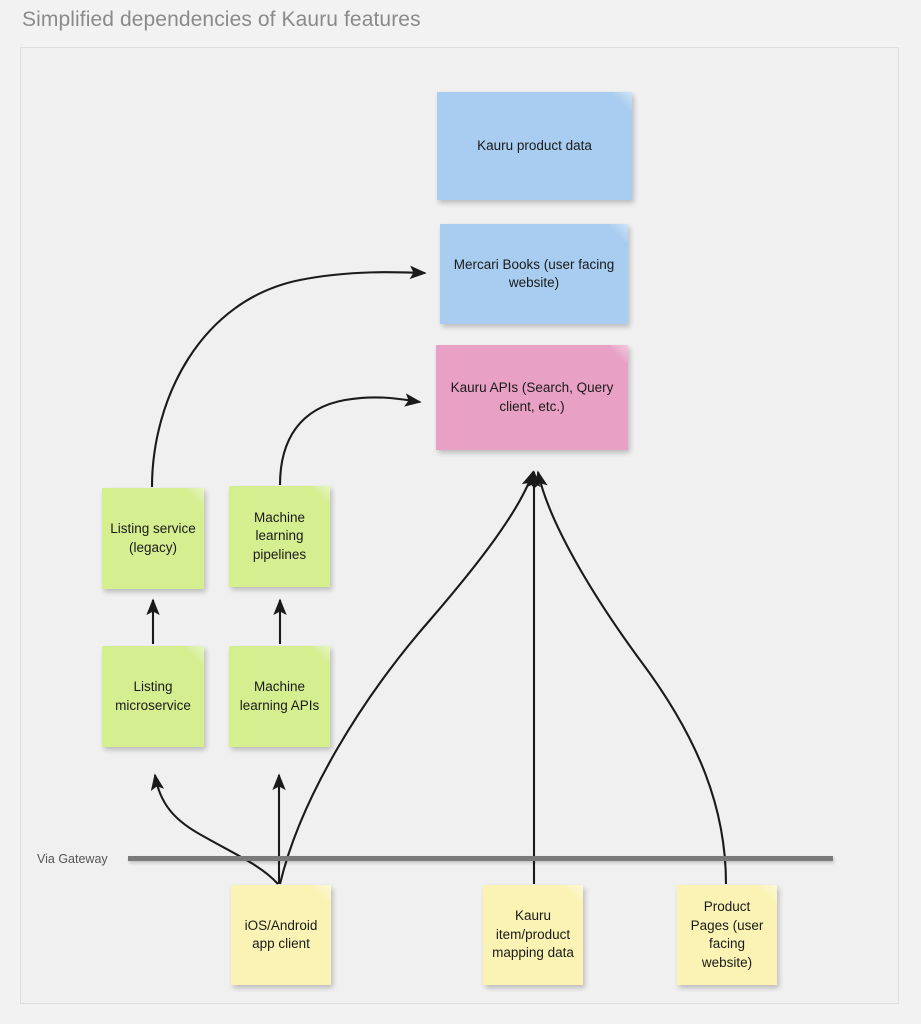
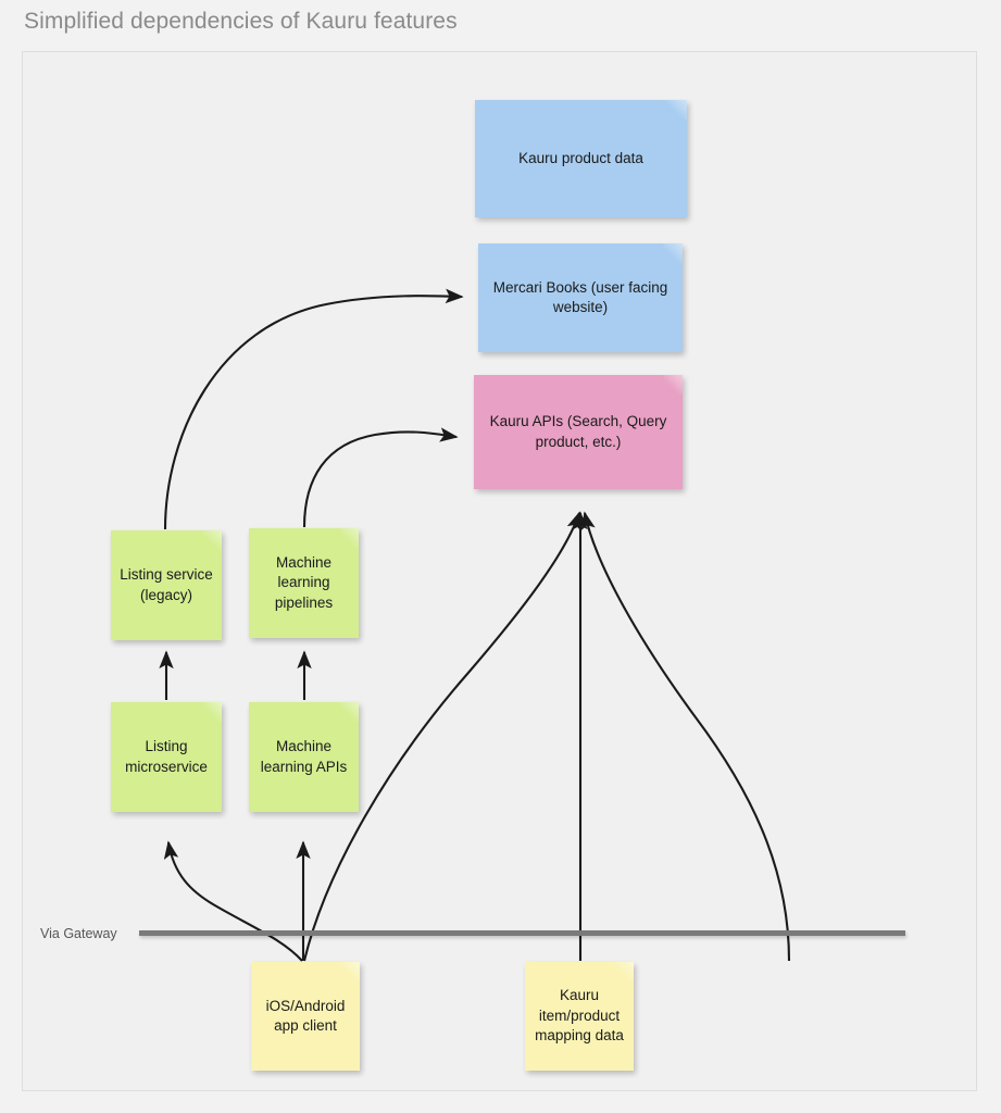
  Simplified dependencies of Kauru features
  Via Gateway
  Kauru product data
  Mercari Books (user facing website)
- Kauru APIs (Search, Query client, etc.)
+ Kauru APIs (Search, Query product, etc.)
  Listing service (legacy)
  Machine learning pipelines
  Listing microservice
  Machine learning APIs
  iOS/Android app client
  Kauru item/product mapping data
- Product Pages (user facing website)
